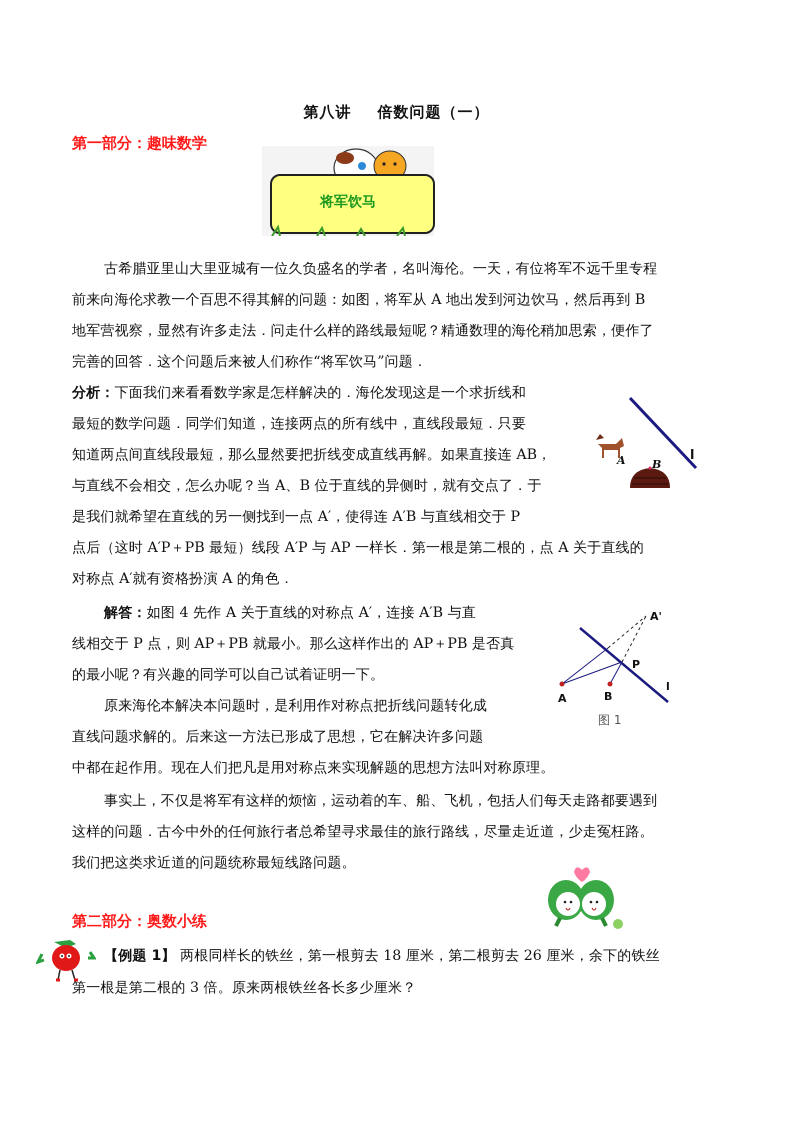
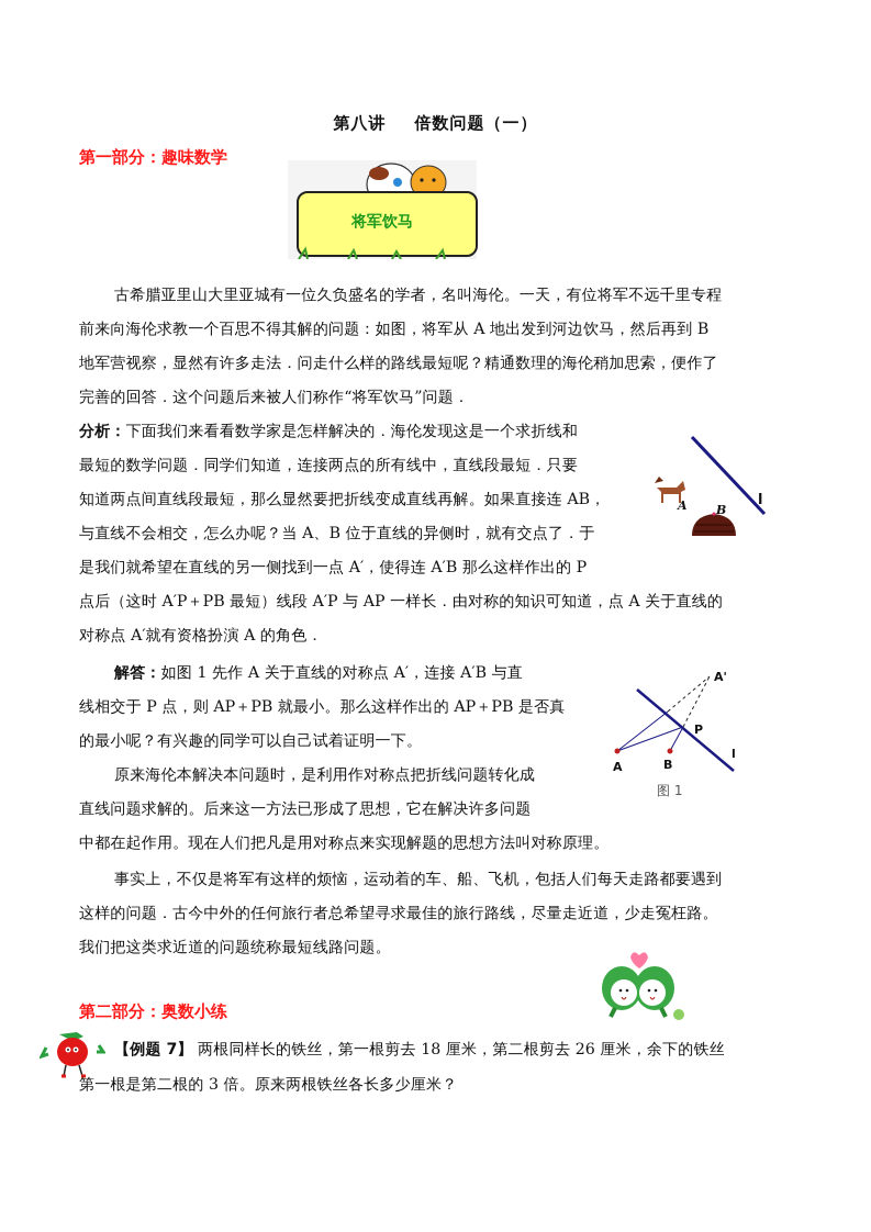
  第八讲 倍数问题（一）
  第一部分：趣味数学
  将军饮马
  古希腊亚里山大里亚城有一位久负盛名的学者，名叫海伦。一天，有位将军不远千里专程
  前来向海伦求教一个百思不得其解的问题：如图，将军从 A 地出发到河边饮马，然后再到 B
  地军营视察，显然有许多走法．问走什么样的路线最短呢？精通数理的海伦稍加思索，便作了
  完善的回答．这个问题后来被人们称作“将军饮马”问题．
  分析：下面我们来看看数学家是怎样解决的．海伦发现这是一个求折线和
  最短的数学问题．同学们知道，连接两点的所有线中，直线段最短．只要
  知道两点间直线段最短，那么显然要把折线变成直线再解。如果直接连 AB，
  与直线不会相交，怎么办呢？当 A、B 位于直线的异侧时，就有交点了．于
- 是我们就希望在直线的另一侧找到一点 A′，使得连 A′B 与直线相交于 P
+ 是我们就希望在直线的另一侧找到一点 A′，使得连 A′B 那么这样作出的 P
- 点后（这时 A′P＋PB 最短）线段 A′P 与 AP 一样长．第一根是第二根的，点 A 关于直线的
+ 点后（这时 A′P＋PB 最短）线段 A′P 与 AP 一样长．由对称的知识可知道，点 A 关于直线的
  对称点 A′就有资格扮演 A 的角色．
  A
  B
  l
- 解答：如图 4 先作 A 关于直线的对称点 A′，连接 A′B 与直
+ 解答：如图 1 先作 A 关于直线的对称点 A′，连接 A′B 与直
  线相交于 P 点，则 AP＋PB 就最小。那么这样作出的 AP＋PB 是否真
  的最小呢？有兴趣的同学可以自己试着证明一下。
  原来海伦本解决本问题时，是利用作对称点把折线问题转化成
  直线问题求解的。后来这一方法已形成了思想，它在解决许多问题
  中都在起作用。现在人们把凡是用对称点来实现解题的思想方法叫对称原理。
  A'
  P
  A
  B
  l
  图 1
  事实上，不仅是将军有这样的烦恼，运动着的车、船、飞机，包括人们每天走路都要遇到
  这样的问题．古今中外的任何旅行者总希望寻求最佳的旅行路线，尽量走近道，少走冤枉路。
  我们把这类求近道的问题统称最短线路问题。
  第二部分：奥数小练
- 【例题 1】 两根同样长的铁丝，第一根剪去 18 厘米，第二根剪去 26 厘米，余下的铁丝
+ 【例题 7】 两根同样长的铁丝，第一根剪去 18 厘米，第二根剪去 26 厘米，余下的铁丝
  第一根是第二根的 3 倍。原来两根铁丝各长多少厘米？
